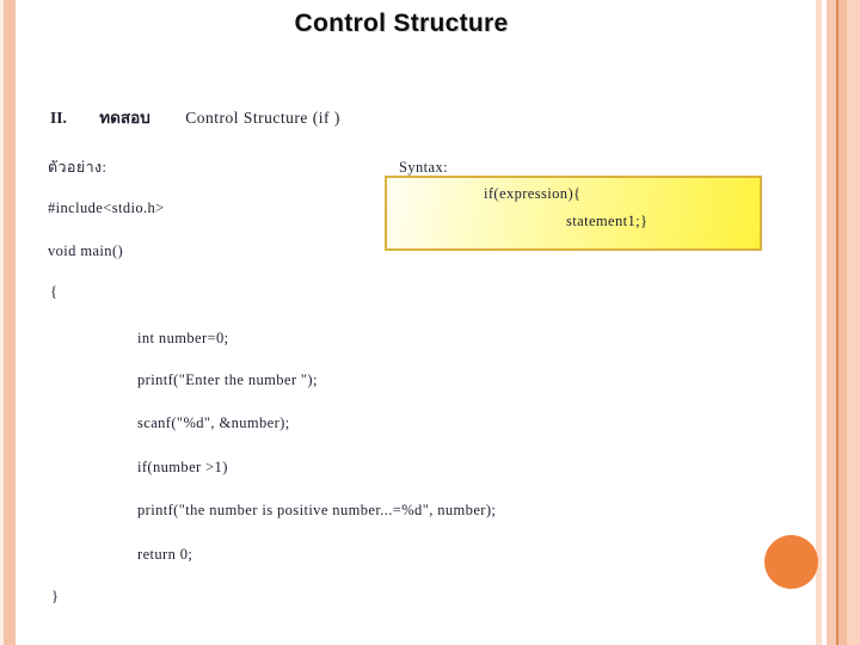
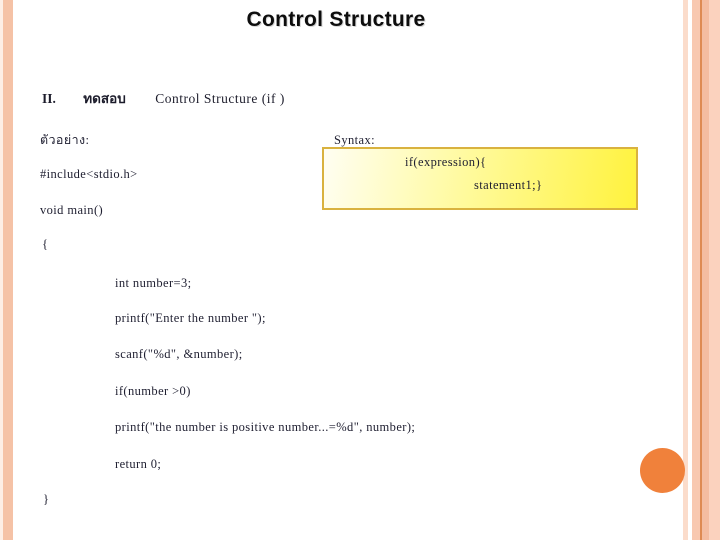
  Control Structure
  II. ทดสอบ Control Structure (if )
  ตัวอย่าง:
  #include<stdio.h>
  void main()
  {
- int number=0;
+ int number=3;
  printf("Enter the number ");
  scanf("%d", &number);
- if(number >1)
+ if(number >0)
  printf("the number is positive number...=%d", number);
  return 0;
  }
  Syntax:
  if(expression){
  statement1;}
